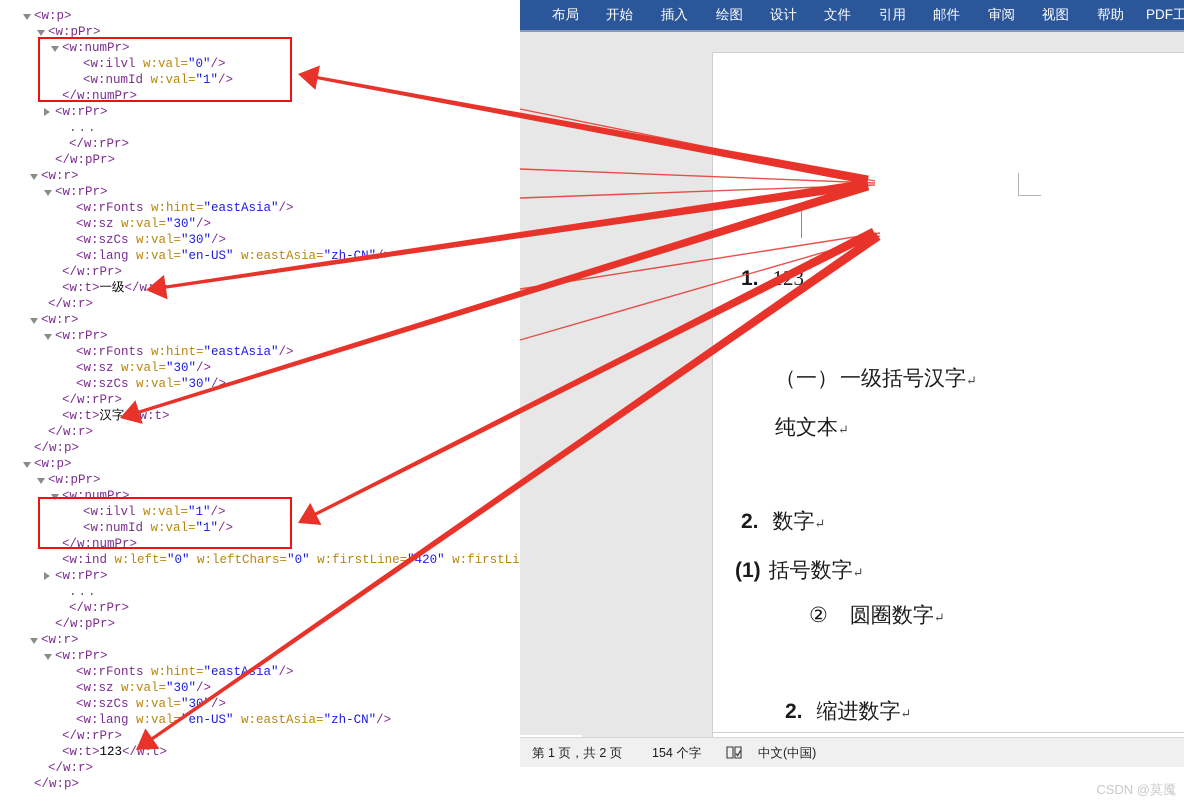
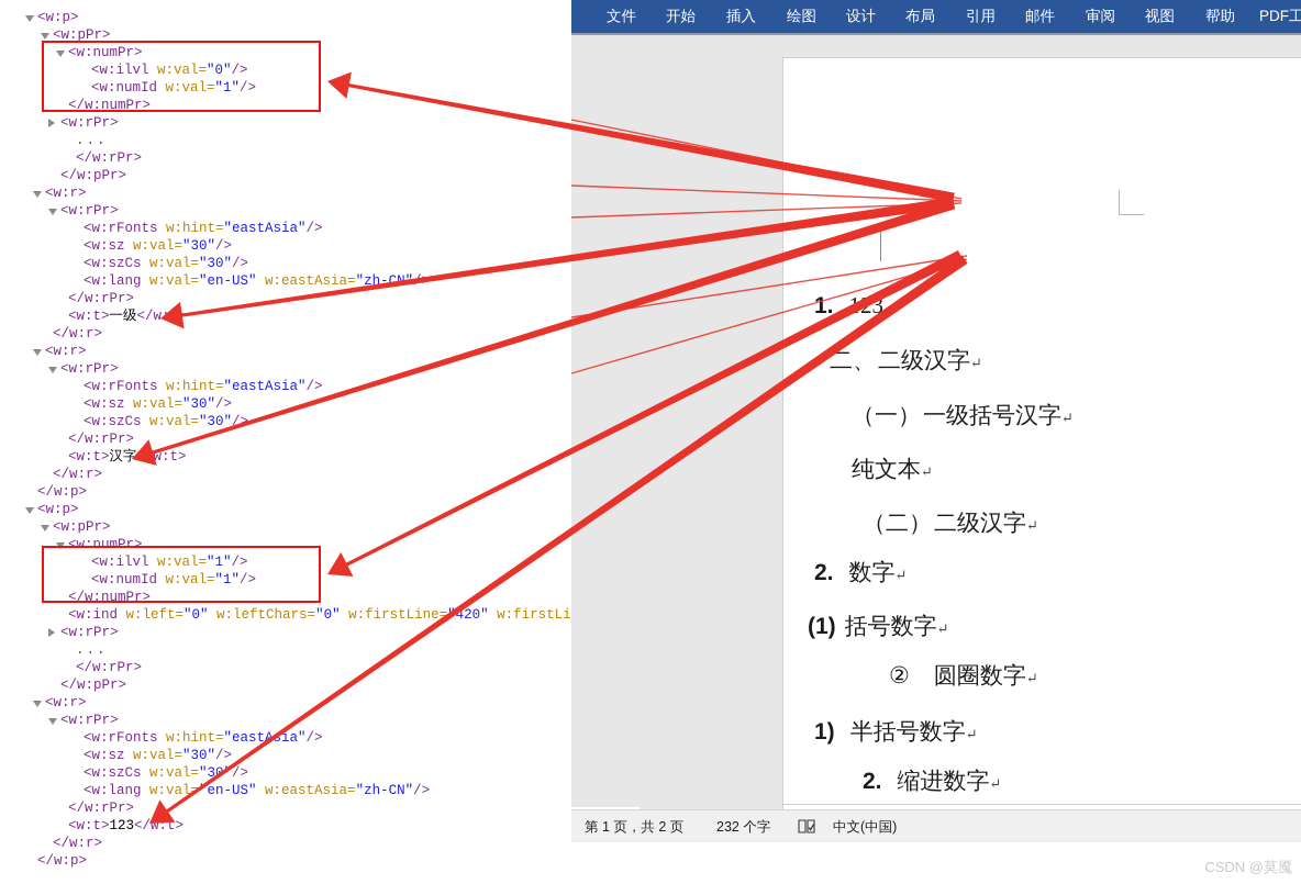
  <w:p>
  <w:pPr>
  <w:numPr>
  <w:ilvl w:val="0"/>
  <w:numId w:val="1"/>
  </w:numPr>
  <w:rPr>
  ...
  </w:rPr>
  </w:pPr>
  <w:r>
  <w:rPr>
  <w:rFonts w:hint="eastAsia"/>
  <w:sz w:val="30"/>
  <w:szCs w:val="30"/>
  <w:lang w:val="en-US" w:eastAsia="zh-C
  </w:rPr>
  <w:t>一级</w
  </w:r>
  <w:r>
  <w:rPr>
  <w:rFonts w:hint="eastAsia"/>
  <w:sz w:val="30"/>
  <w:szCs w:val="30"/>
  </w:rPr>
  <w:t>汉字 w:t>
  </w:r>
  </w:p>
  <w:p>
  <w:pPr>
  <w:numPr>
  <w:ilvl w:val="1"/>
  <w:numId w:val="1"/>
  </w:numPr>
  <w:ind w:left="0" w:leftChars="0" w:firstLine= 420" w:firstLi
  <w:rPr>
  ...
  </w:rPr>
  </w:pPr>
  <w:r>
  <w:rPr>
  <w:rFonts w:hint="eastAsia"/>
  <w:sz w:val="30"/>
  <w:szCs w:val="3"/>
  <w:lang w:val "en-US" w:eastAsia="zh-CN"/>
  </w:rPr>
  <w:t>123</w:t>
  </w:r>
  </w:p>
- 布局
+ 文件
  开始
  插入
  绘图
  设计
- 文件
+ 布局
  引用
  邮件
  审阅
  视图
  帮助
+ 二、二级汉字↵
  （一）一级括号汉字↵
  纯文本↵
+ （二）二级汉字↵
  2. 数字↵
  (1) 括号数字↵
  ② 圆圈数字↵
+ 1) 半括号数字↵
  2. 缩进数字↵
  第 1 页，共 2 页
- 154 个字
+ 232 个字
  中文(中国)
  CSDN @莫魇
